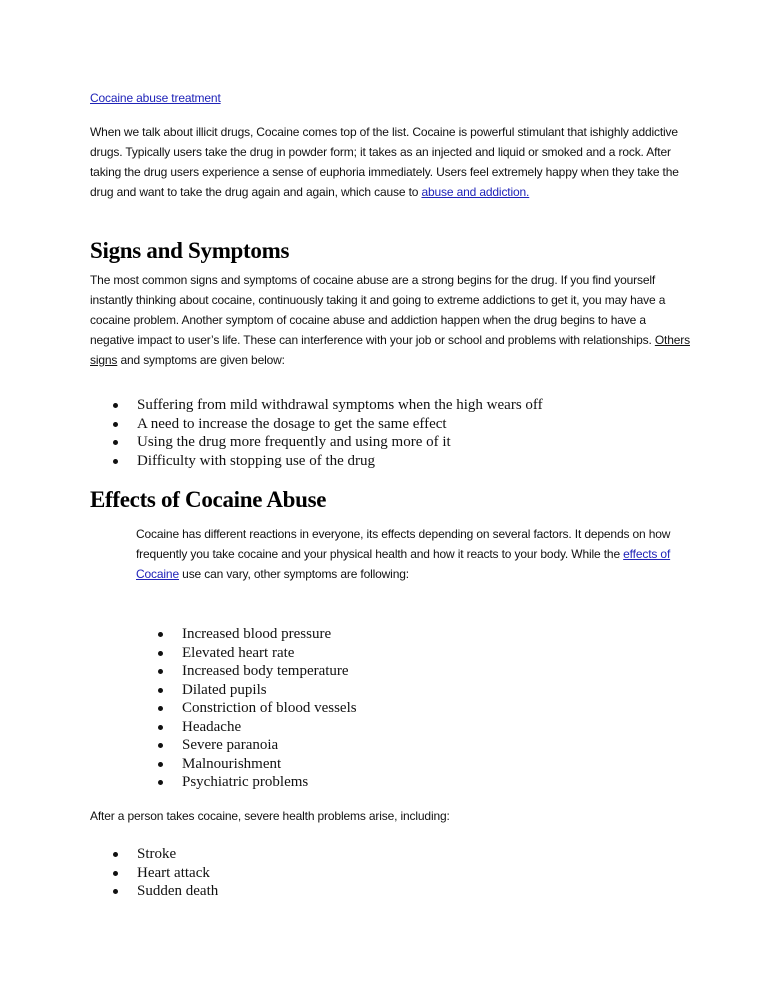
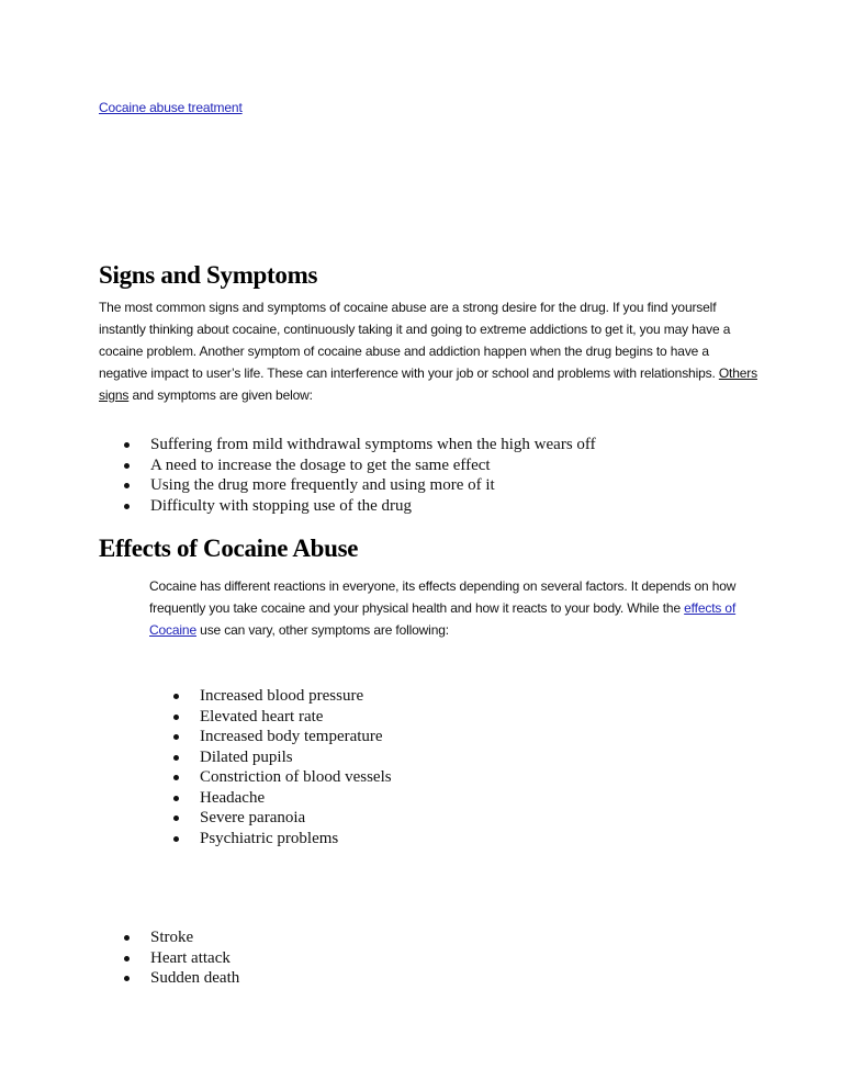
  Cocaine abuse treatment
- When we talk about illicit drugs, Cocaine comes top of the list. Cocaine is powerful stimulant that ishighly addictive drugs. Typically users take the drug in powder form; it takes as an injected and liquid or smoked and a rock. After taking the drug users experience a sense of euphoria immediately. Users feel extremely happy when they take the drug and want to take the drug again and again, which cause to abuse and addiction.
  Signs and Symptoms
- The most common signs and symptoms of cocaine abuse are a strong begins for the drug. If you find yourself instantly thinking about cocaine, continuously taking it and going to extreme addictions to get it, you may have a cocaine problem. Another symptom of cocaine abuse and addiction happen when the drug begins to have a negative impact to user’s life. These can interference with your job or school and problems with relationships. Others signs and symptoms are given below:
+ The most common signs and symptoms of cocaine abuse are a strong desire for the drug. If you find yourself instantly thinking about cocaine, continuously taking it and going to extreme addictions to get it, you may have a cocaine problem. Another symptom of cocaine abuse and addiction happen when the drug begins to have a negative impact to user’s life. These can interference with your job or school and problems with relationships. Others signs and symptoms are given below:
  Suffering from mild withdrawal symptoms when the high wears off
  A need to increase the dosage to get the same effect
  Using the drug more frequently and using more of it
  Difficulty with stopping use of the drug
  Effects of Cocaine Abuse
  Cocaine has different reactions in everyone, its effects depending on several factors. It depends on how frequently you take cocaine and your physical health and how it reacts to your body. While the effects of Cocaine use can vary, other symptoms are following:
  Increased blood pressure
  Elevated heart rate
  Increased body temperature
  Dilated pupils
  Constriction of blood vessels
  Headache
  Severe paranoia
- Malnourishment
  Psychiatric problems
- After a person takes cocaine, severe health problems arise, including:
  Stroke
  Heart attack
  Sudden death
